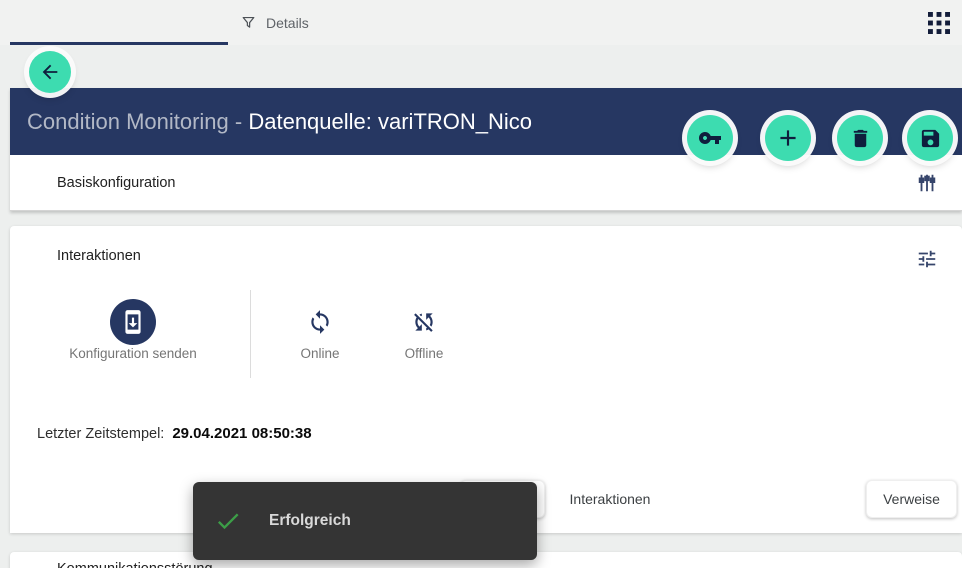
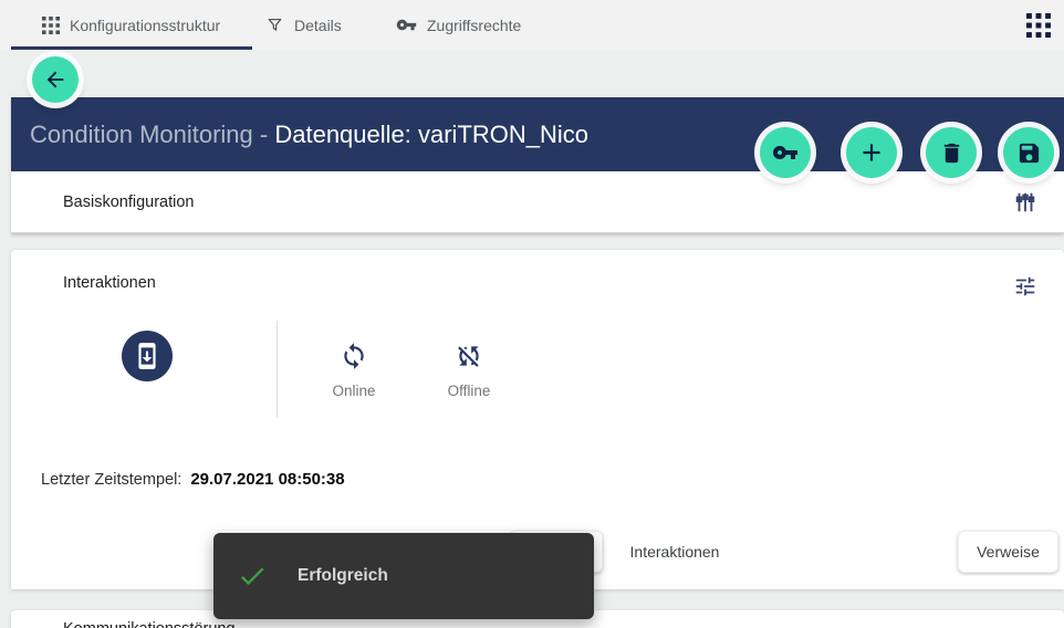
+ Konfigurationsstruktur
  Details
+ Zugriffsrechte
  Condition Monitoring - Datenquelle: variTRON_Nico
  Basiskonfiguration
  Interaktionen
- Konfiguration senden
  Online
  Offline
- Letzter Zeitstempel: 29.04.2021 08:50:38
+ Letzter Zeitstempel: 29.07.2021 08:50:38
  Interaktionen
  Verweise
  Erfolgreich
